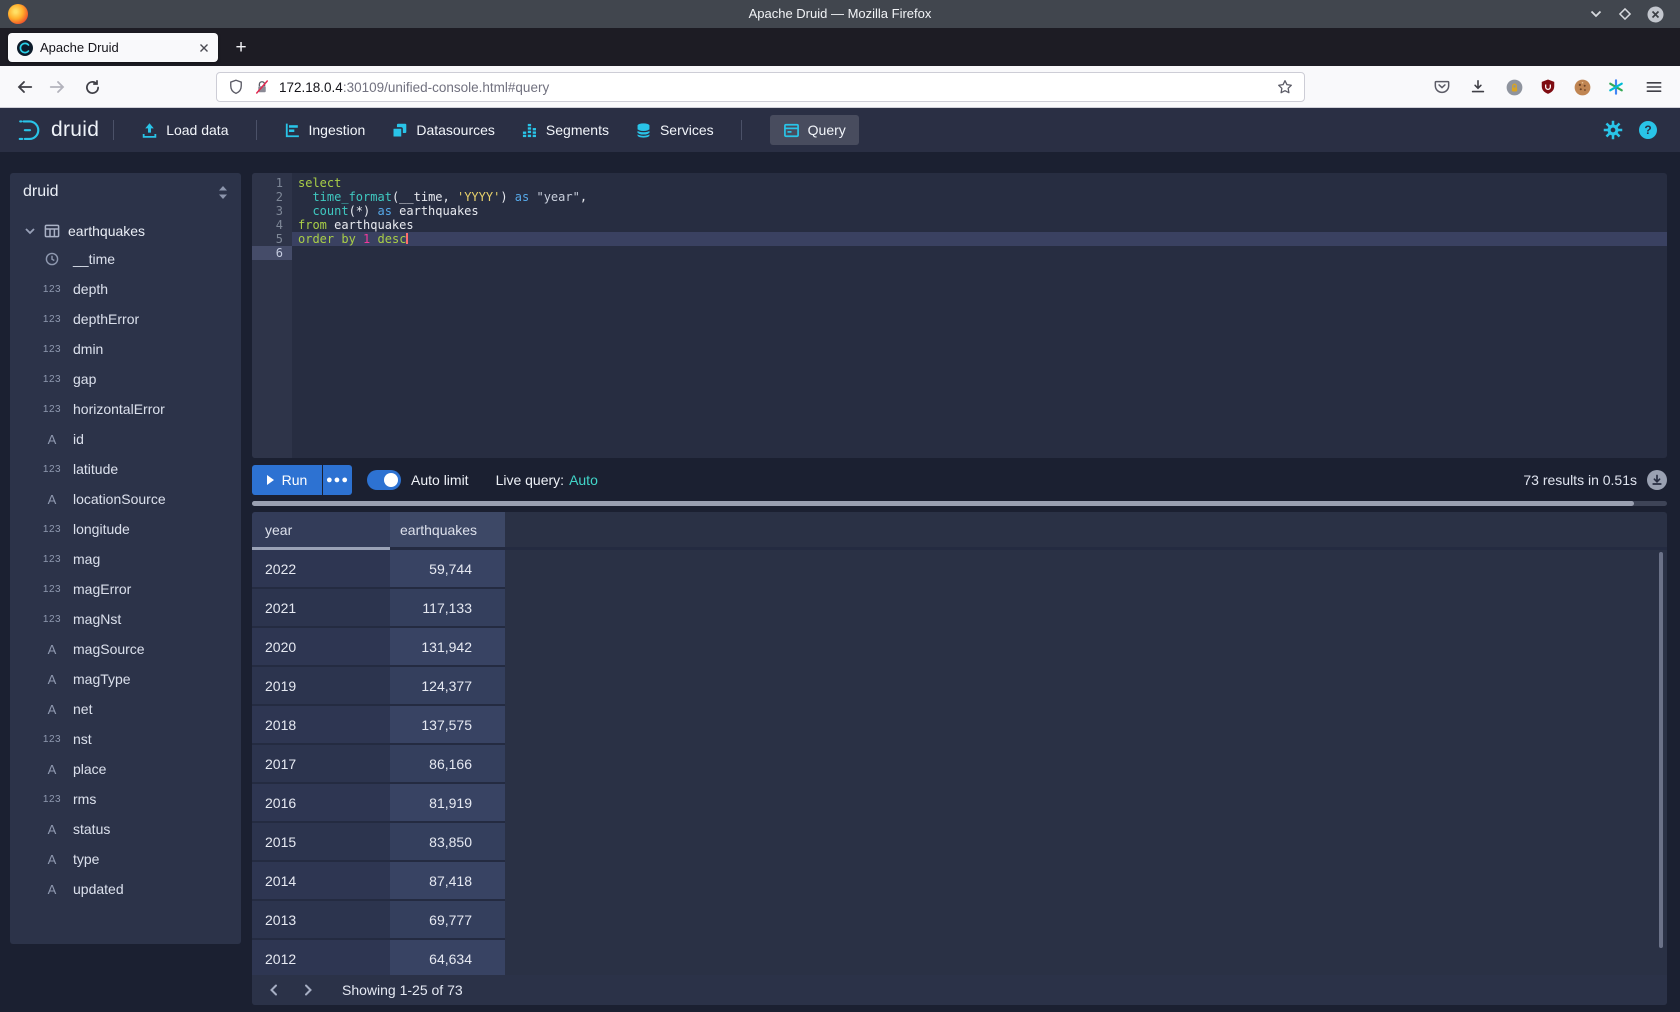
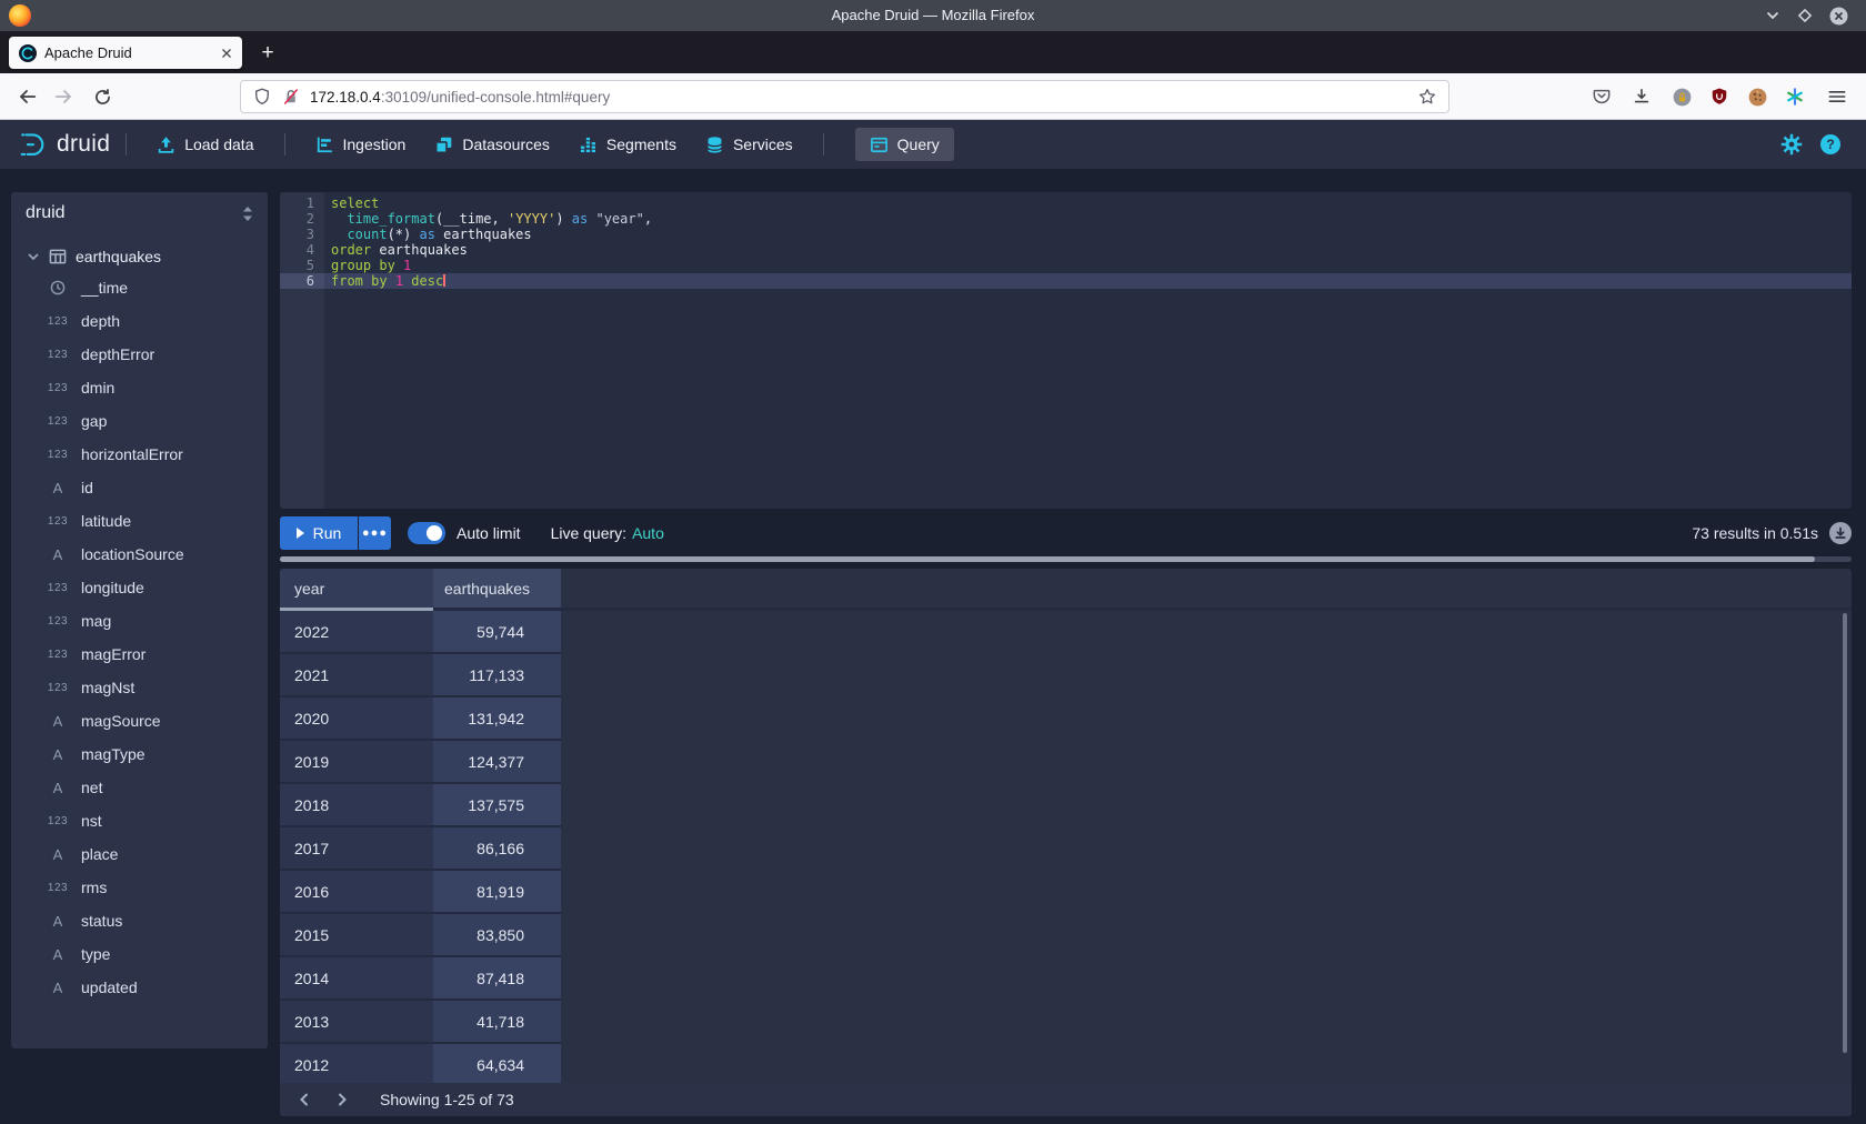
  Apache Druid — Mozilla Firefox
  Apache Druid
  +
  172.18.0.4:30109/unified-console.html#query
  druid
  Load data
  Ingestion
  Datasources
  Segments
  Services
  Query
  ?
  druid
  earthquakes
  __time
  123
  depth
  123
  depthError
  123
  dmin
  123
  gap
  123
  horizontalError
  A
  id
  123
  latitude
  A
  locationSource
  123
  longitude
  123
  mag
  123
  magError
  123
  magNst
  A
  magSource
  A
  magType
  A
  net
  123
  nst
  A
  place
  123
  rms
  A
  status
  A
  type
  A
  updated
  1
  2
  3
  4
  5
  6
  select
  time_format(__time, 'YYYY') as "year",
  count(*) as earthquakes
- from earthquakes
+ order earthquakes
+ group by 1
- order by 1 desc
+ from by 1 desc
  Run
  ●●●
  Auto limit
  Live query: Auto
  73 results in 0.51s
  year
  earthquakes
  2022
  59,744
  2021
  117,133
  2020
  131,942
  2019
  124,377
  2018
  137,575
  2017
  86,166
  2016
  81,919
  2015
  83,850
  2014
  87,418
  2013
- 69,777
+ 41,718
  2012
  64,634
  Showing 1-25 of 73
